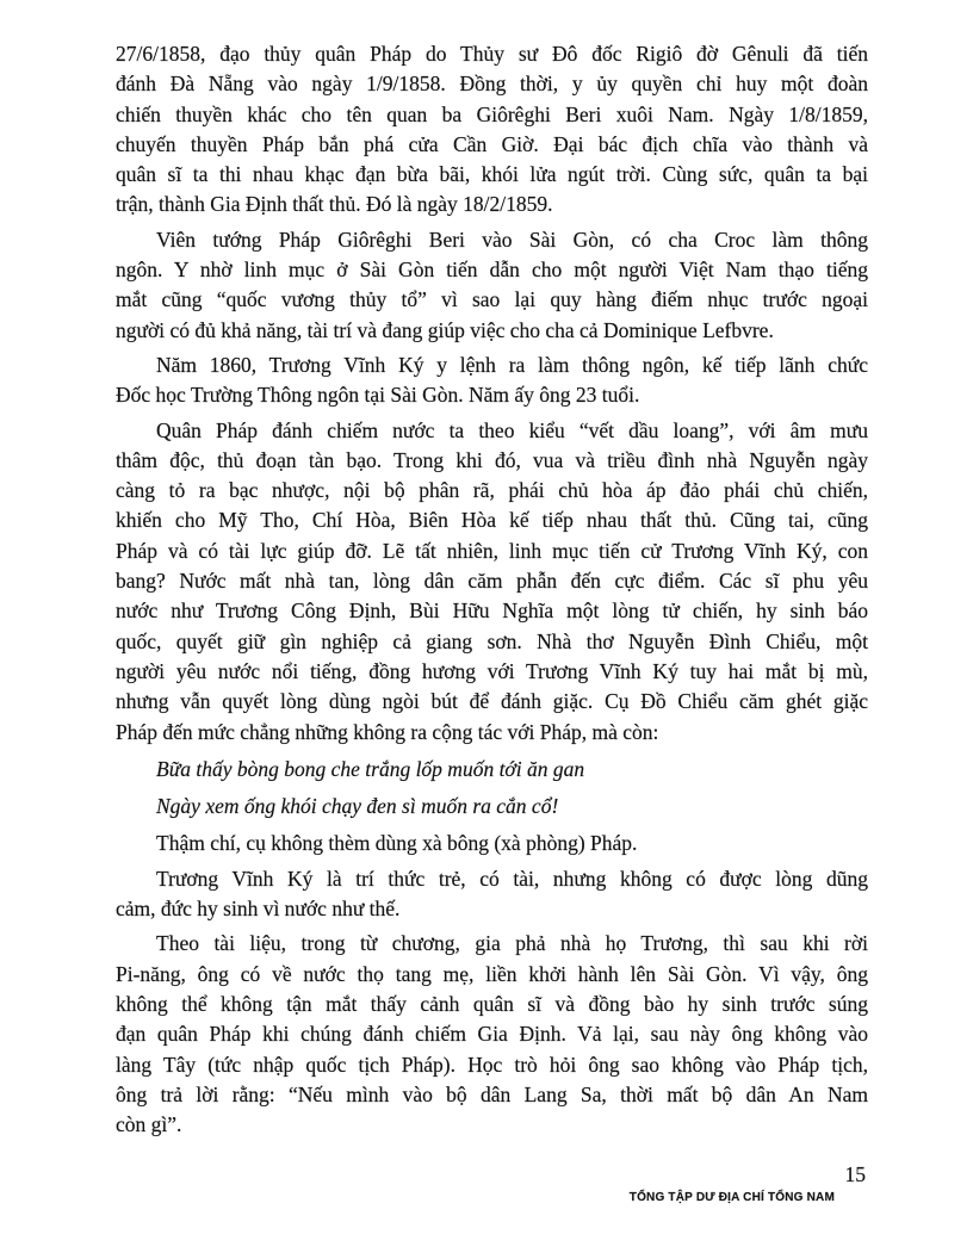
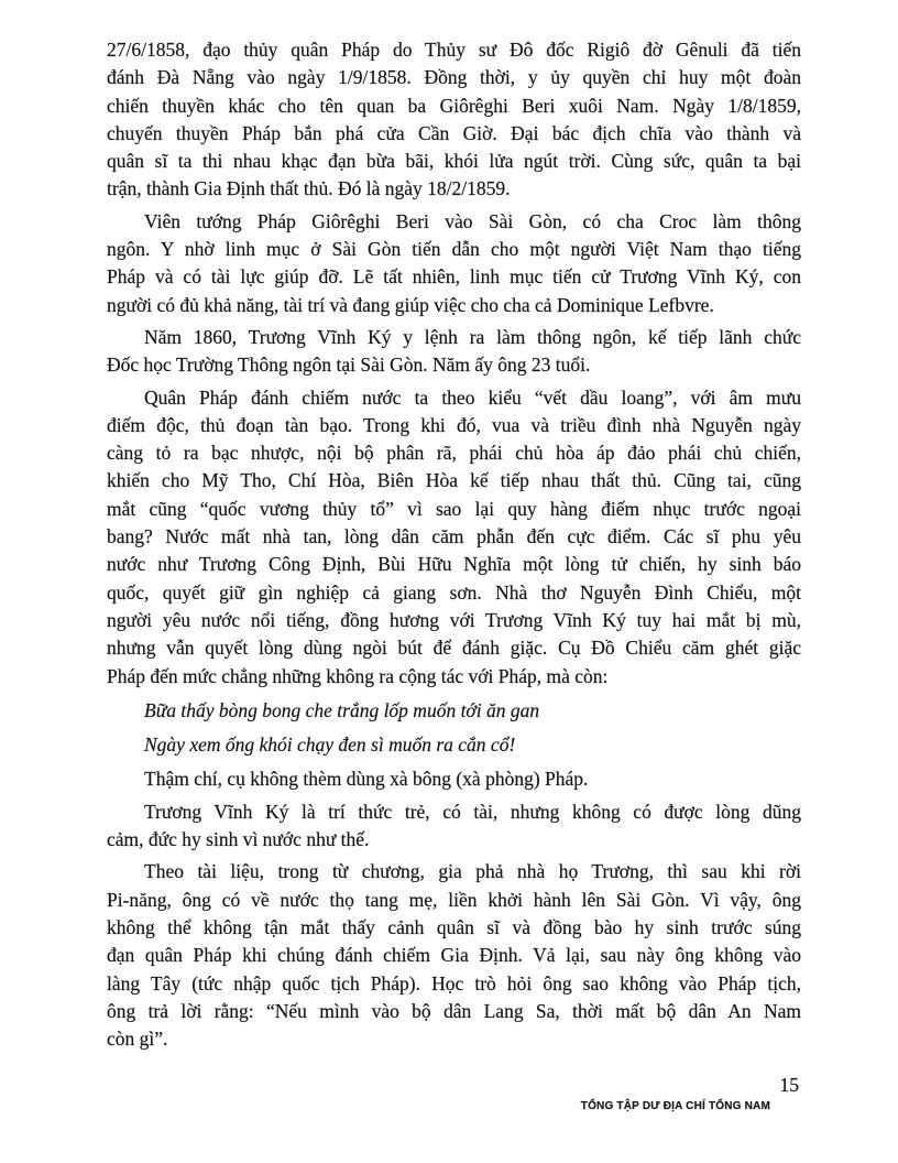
  27/6/1858, đạo thủy quân Pháp do Thủy sư Đô đốc Rigiô đờ Gênuli đã tiến
  đánh Đà Nẵng vào ngày 1/9/1858. Đồng thời, y ủy quyền chỉ huy một đoàn
  chiến thuyền khác cho tên quan ba Giôrêghi Beri xuôi Nam. Ngày 1/8/1859,
  chuyến thuyền Pháp bắn phá cửa Cần Giờ. Đại bác địch chĩa vào thành và
  quân sĩ ta thi nhau khạc đạn bừa bãi, khói lửa ngút trời. Cùng sức, quân ta bại
  trận, thành Gia Định thất thủ. Đó là ngày 18/2/1859.
  Viên tướng Pháp Giôrêghi Beri vào Sài Gòn, có cha Croc làm thông
  ngôn. Y nhờ linh mục ở Sài Gòn tiến dẫn cho một người Việt Nam thạo tiếng
- mắt cũng “quốc vương thủy tổ” vì sao lại quy hàng điếm nhục trước ngoại
+ Pháp và có tài lực giúp đỡ. Lẽ tất nhiên, linh mục tiến cử Trương Vĩnh Ký, con
  người có đủ khả năng, tài trí và đang giúp việc cho cha cả Dominique Lefbvre.
  Năm 1860, Trương Vĩnh Ký y lệnh ra làm thông ngôn, kế tiếp lãnh chức
  Đốc học Trường Thông ngôn tại Sài Gòn. Năm ấy ông 23 tuổi.
  Quân Pháp đánh chiếm nước ta theo kiểu “vết dầu loang”, với âm mưu
- thâm độc, thủ đoạn tàn bạo. Trong khi đó, vua và triều đình nhà Nguyễn ngày
+ điếm độc, thủ đoạn tàn bạo. Trong khi đó, vua và triều đình nhà Nguyễn ngày
  càng tỏ ra bạc nhược, nội bộ phân rã, phái chủ hòa áp đảo phái chủ chiến,
  khiến cho Mỹ Tho, Chí Hòa, Biên Hòa kế tiếp nhau thất thủ. Cũng tai, cũng
- Pháp và có tài lực giúp đỡ. Lẽ tất nhiên, linh mục tiến cử Trương Vĩnh Ký, con
+ mắt cũng “quốc vương thủy tổ” vì sao lại quy hàng điếm nhục trước ngoại
  bang? Nước mất nhà tan, lòng dân căm phẫn đến cực điểm. Các sĩ phu yêu
  nước như Trương Công Định, Bùi Hữu Nghĩa một lòng tử chiến, hy sinh báo
  quốc, quyết giữ gìn nghiệp cả giang sơn. Nhà thơ Nguyễn Đình Chiểu, một
  người yêu nước nổi tiếng, đồng hương với Trương Vĩnh Ký tuy hai mắt bị mù,
  nhưng vẫn quyết lòng dùng ngòi bút để đánh giặc. Cụ Đồ Chiểu căm ghét giặc
  Pháp đến mức chẳng những không ra cộng tác với Pháp, mà còn:
  Bữa thấy bòng bong che trắng lốp muốn tới ăn gan
  Ngày xem ống khói chạy đen sì muốn ra cắn cổ!
  Thậm chí, cụ không thèm dùng xà bông (xà phòng) Pháp.
  Trương Vĩnh Ký là trí thức trẻ, có tài, nhưng không có được lòng dũng
  cảm, đức hy sinh vì nước như thế.
  Theo tài liệu, trong từ chương, gia phả nhà họ Trương, thì sau khi rời
  Pi-năng, ông có về nước thọ tang mẹ, liền khởi hành lên Sài Gòn. Vì vậy, ông
  không thể không tận mắt thấy cảnh quân sĩ và đồng bào hy sinh trước súng
  đạn quân Pháp khi chúng đánh chiếm Gia Định. Vả lại, sau này ông không vào
  làng Tây (tức nhập quốc tịch Pháp). Học trò hỏi ông sao không vào Pháp tịch,
  ông trả lời rằng: “Nếu mình vào bộ dân Lang Sa, thời mất bộ dân An Nam
  còn gì”.
  15
  TỔNG TẬP DƯ ĐỊA CHÍ TỔNG NAM
